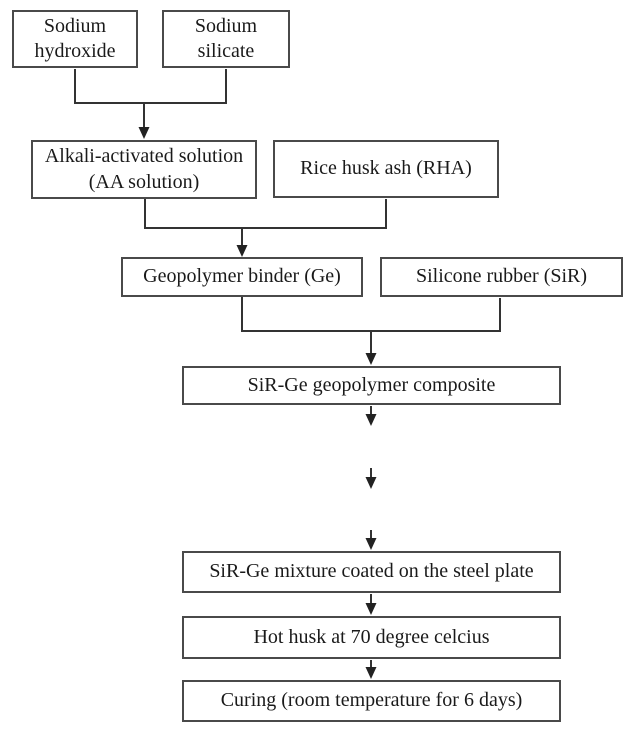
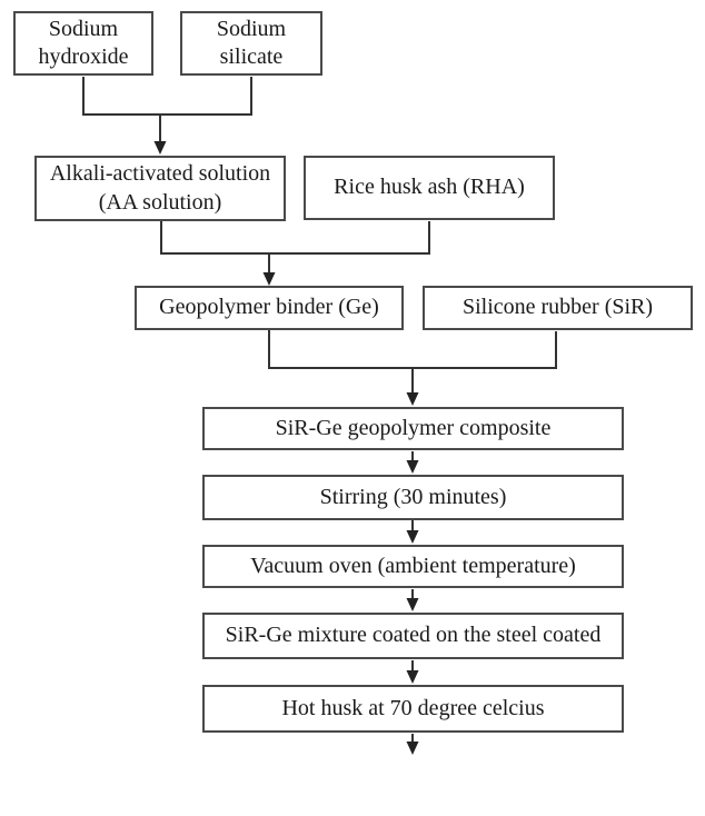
  Sodium
  hydroxide
  Sodium
  silicate
  Alkali-activated solution
  (AA solution)
  Rice husk ash (RHA)
  Geopolymer binder (Ge)
  Silicone rubber (SiR)
  SiR-Ge geopolymer composite
+ Stirring (30 minutes)
+ Vacuum oven (ambient temperature)
- SiR-Ge mixture coated on the steel plate
+ SiR-Ge mixture coated on the steel coated
  Hot husk at 70 degree celcius
- Curing (room temperature for 6 days)
